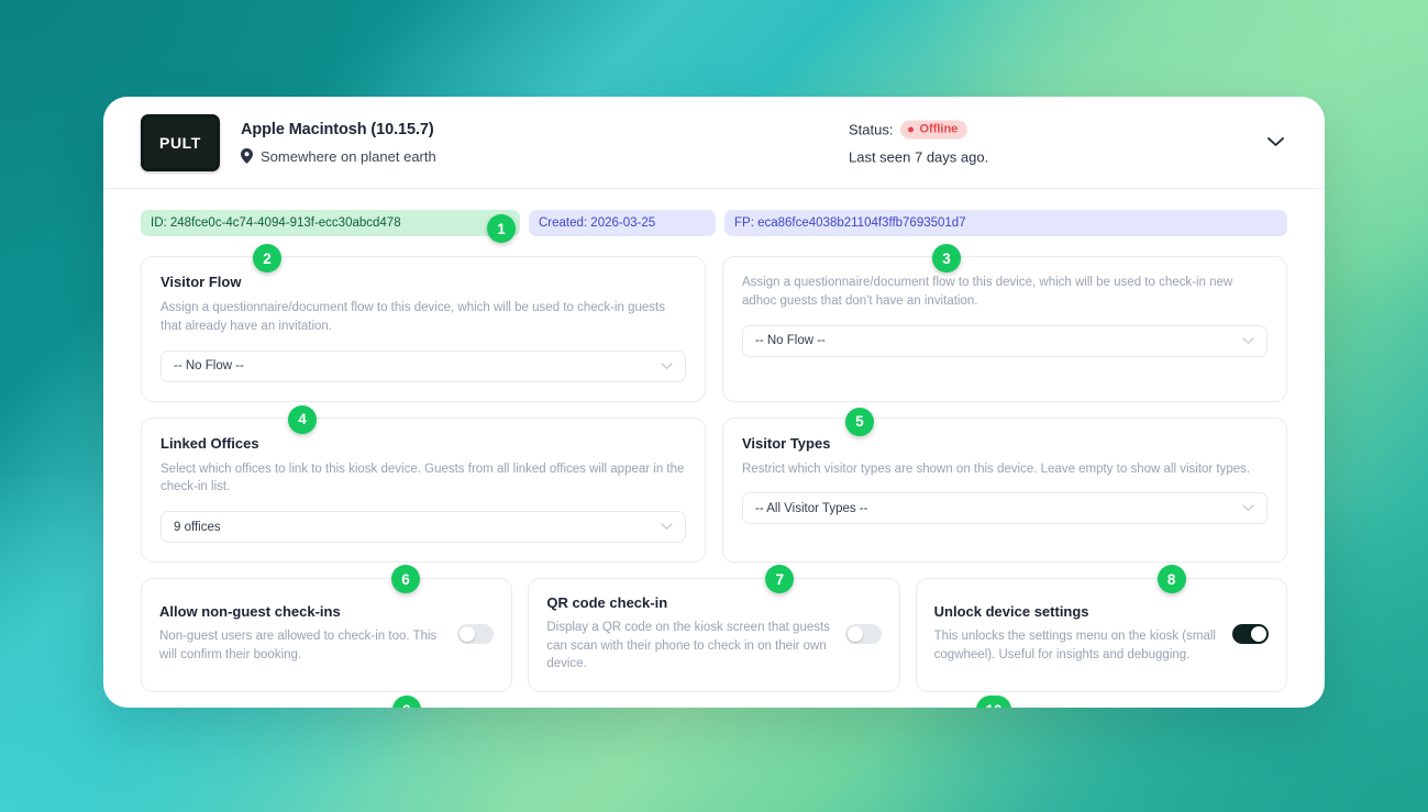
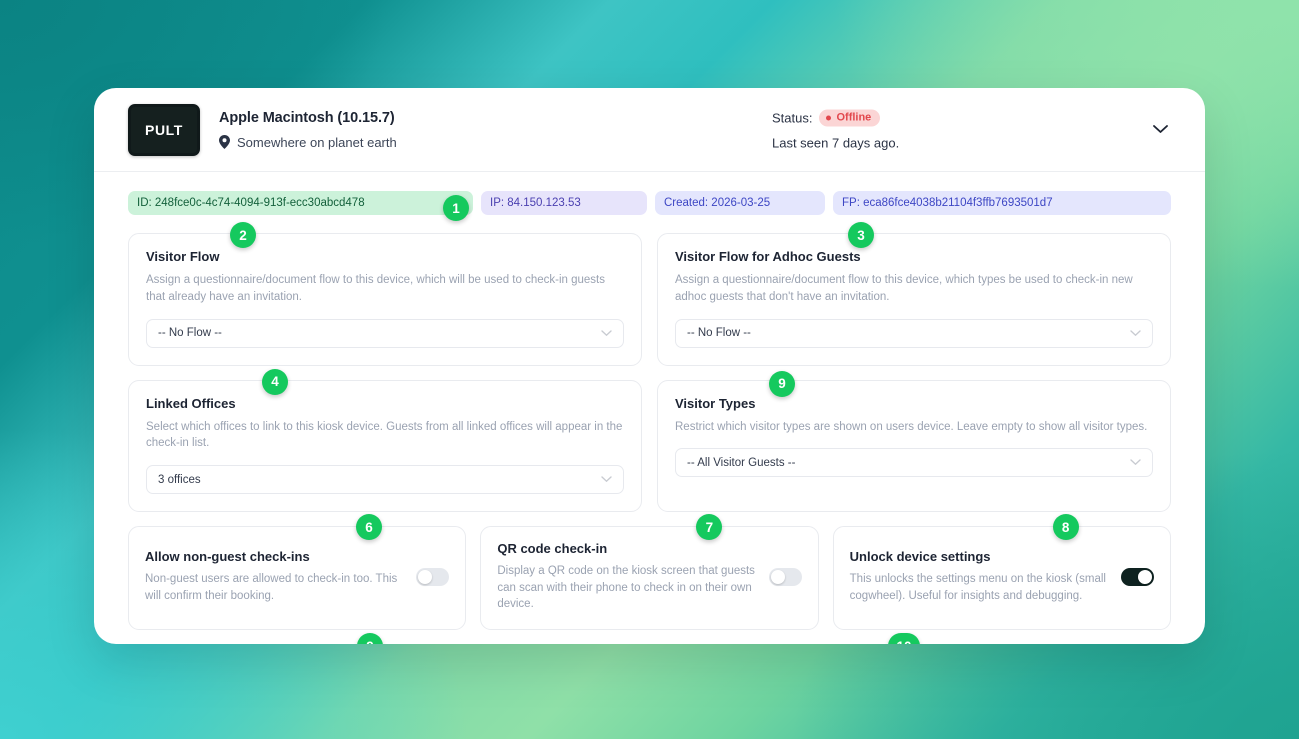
  PULT
  Apple Macintosh (10.15.7)
  Somewhere on planet earth
  Status:
  Offline
  Last seen 7 days ago.
  1
  ID: 248fce0c-4c74-4094-913f-ecc30abcd478
+ IP: 84.150.123.53
  Created: 2026-03-25
  FP: eca86fce4038b21104f3ffb7693501d7
  Visitor Flow
  Assign a questionnaire/document flow to this device, which will be used to check-in guests that already have an invitation.
  -- No Flow --
  2
+ Visitor Flow for Adhoc Guests
- Assign a questionnaire/document flow to this device, which will be used to check-in new adhoc guests that don't have an invitation.
+ Assign a questionnaire/document flow to this device, which types be used to check-in new adhoc guests that don't have an invitation.
  -- No Flow --
  3
  Linked Offices
  Select which offices to link to this kiosk device. Guests from all linked offices will appear in the check-in list.
- 9 offices
+ 3 offices
  4
  Visitor Types
- Restrict which visitor types are shown on this device. Leave empty to show all visitor types.
+ Restrict which visitor types are shown on users device. Leave empty to show all visitor types.
- -- All Visitor Types --
+ -- All Visitor Guests --
- 5
+ 9
  Allow non-guest check-ins
  Non-guest users are allowed to check-in too. This will confirm their booking.
  6
  QR code check-in
  Display a QR code on the kiosk screen that guests can scan with their phone to check in on their own device.
  7
  Unlock device settings
  This unlocks the settings menu on the kiosk (small cogwheel). Useful for insights and debugging.
  8
